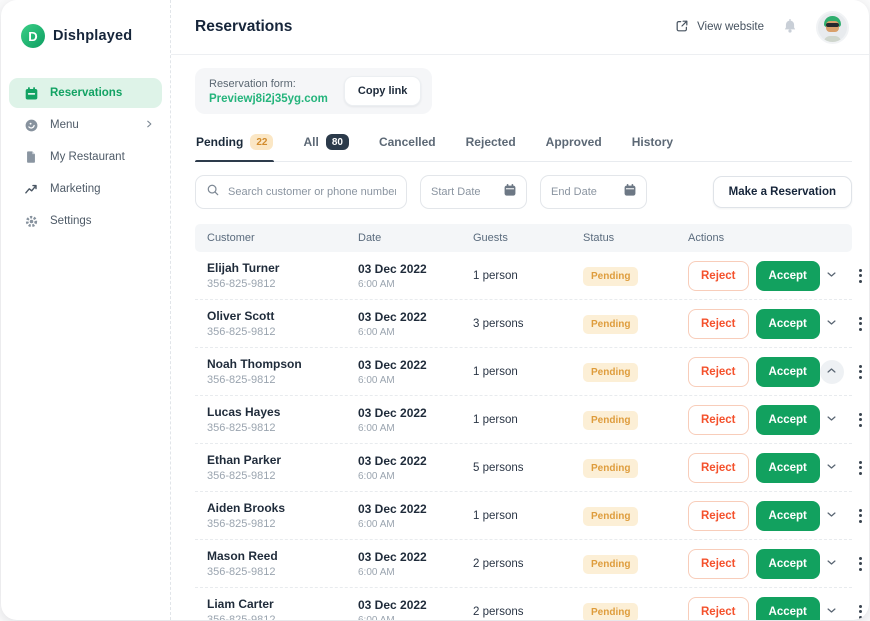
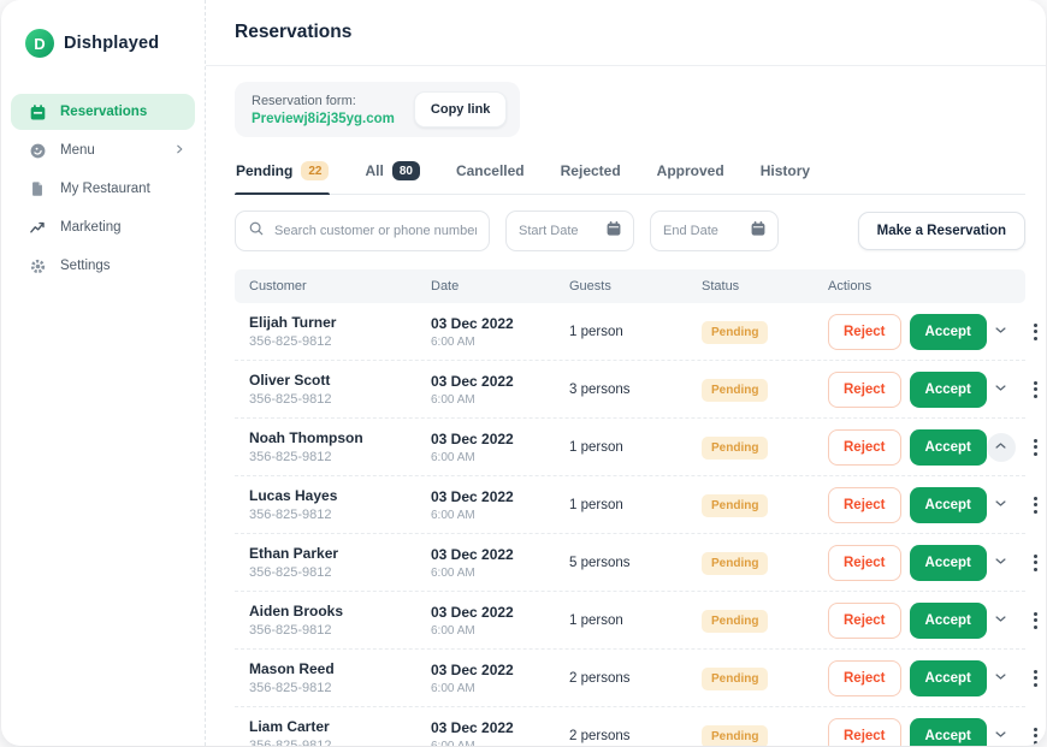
  D
  Dishplayed
  Reservations
  Menu
  My Restaurant
  Marketing
  Settings
  Reservations
- View website
  Reservation form:
  Previewj8i2j35yg.com
  Copy link
  Pending
  22
  All
  80
  Cancelled
  Rejected
  Approved
  History
  Search customer or phone numbe
  Start Date
  End Date
  Make a Reservation
  Customer
  Date
  Guests
  Status
  Actions
  Elijah Turner
  356-825-9812
  03 Dec 2022
  6:00 AM
  1 person
  Pending
  Reject
  Accept
  Oliver Scott
  356-825-9812
  03 Dec 2022
  6:00 AM
  3 persons
  Pending
  Reject
  Accept
  Noah Thompson
  356-825-9812
  03 Dec 2022
  6:00 AM
  1 person
  Pending
  Reject
  Accept
  Lucas Hayes
  356-825-9812
  03 Dec 2022
  6:00 AM
  1 person
  Pending
  Reject
  Accept
  Ethan Parker
  356-825-9812
  03 Dec 2022
  6:00 AM
  5 persons
  Pending
  Reject
  Accept
  Aiden Brooks
  356-825-9812
  03 Dec 2022
  6:00 AM
  1 person
  Pending
  Reject
  Accept
  Mason Reed
  356-825-9812
  03 Dec 2022
  6:00 AM
  2 persons
  Pending
  Reject
  Accept
  Liam Carter
  03 Dec 2022
  2 persons
  Pending
  Reject
  Accept
